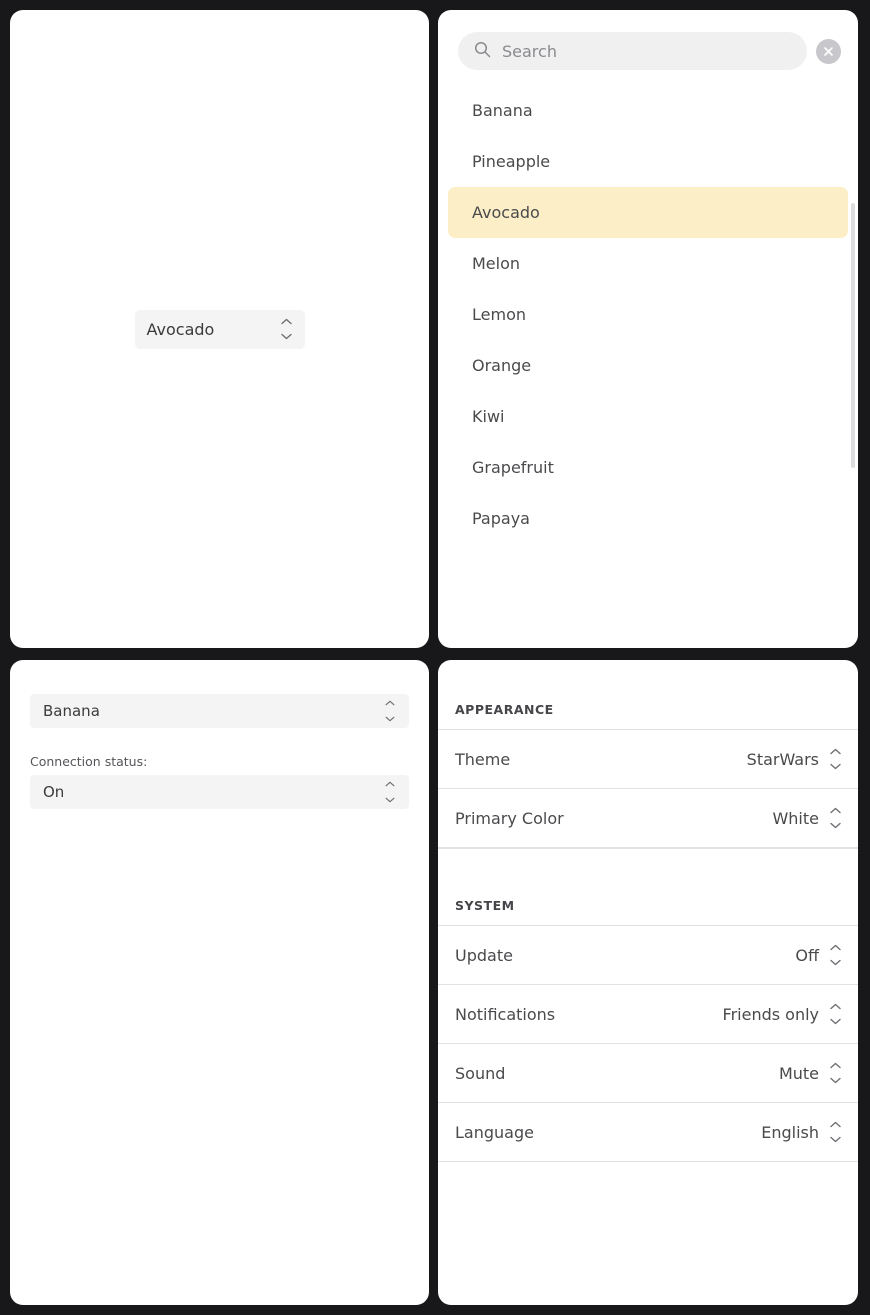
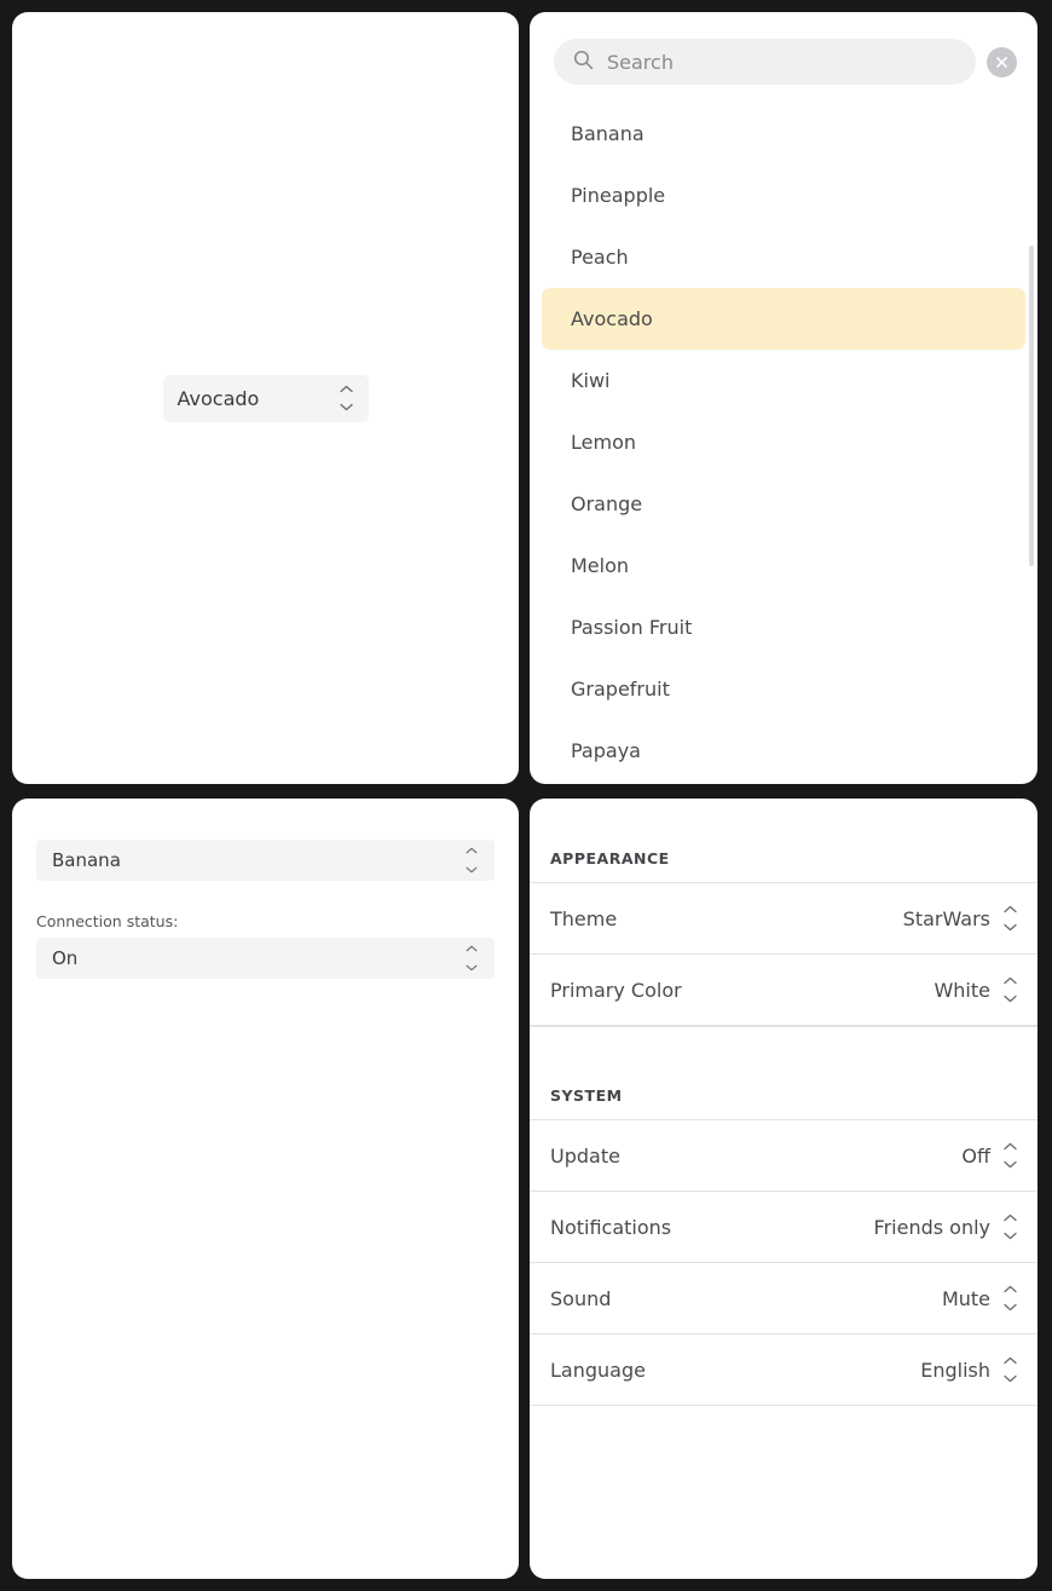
  Avocado
  Search
  Banana
  Pineapple
+ Peach
  Avocado
- Melon
+ Kiwi
  Lemon
  Orange
- Kiwi
+ Melon
+ Passion Fruit
  Grapefruit
  Papaya
  Banana
  Connection status:
  On
  APPEARANCE
  Theme
  StarWars
  Primary Color
  White
  SYSTEM
  Update
  Off
  Notifications
  Friends only
  Sound
  Mute
  Language
  English
